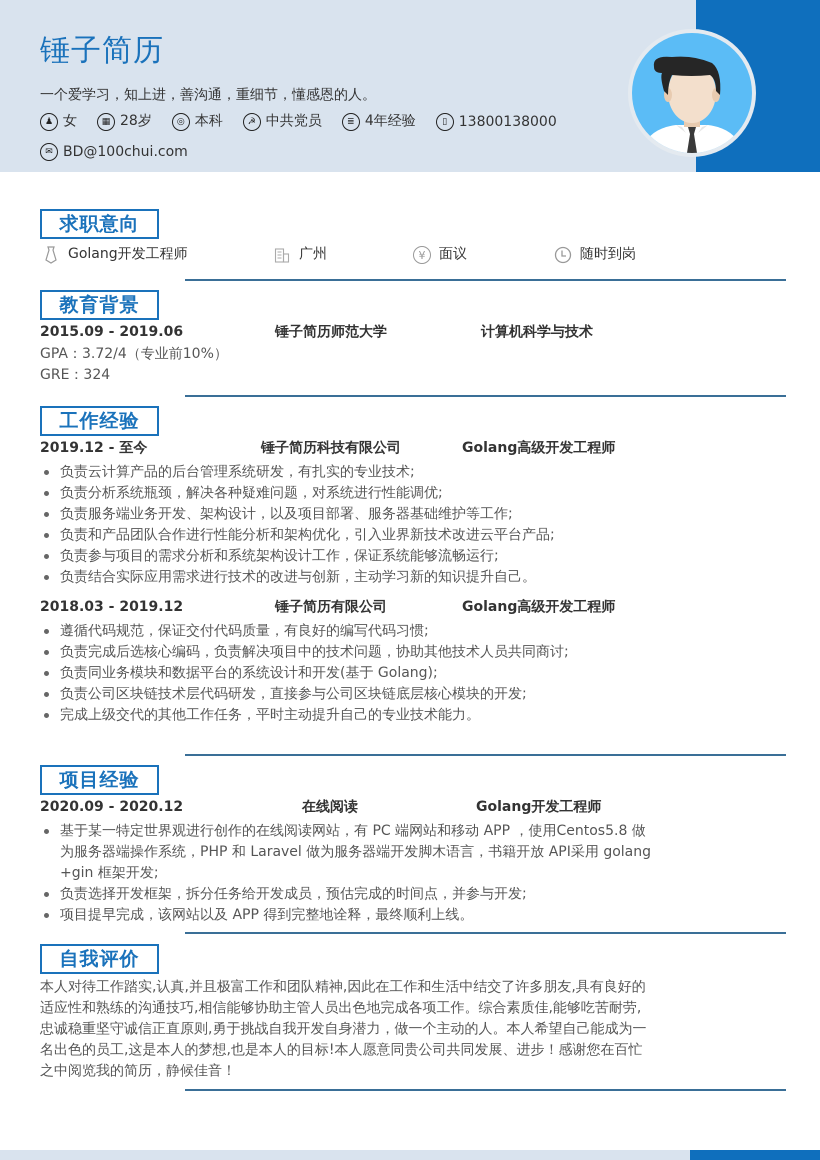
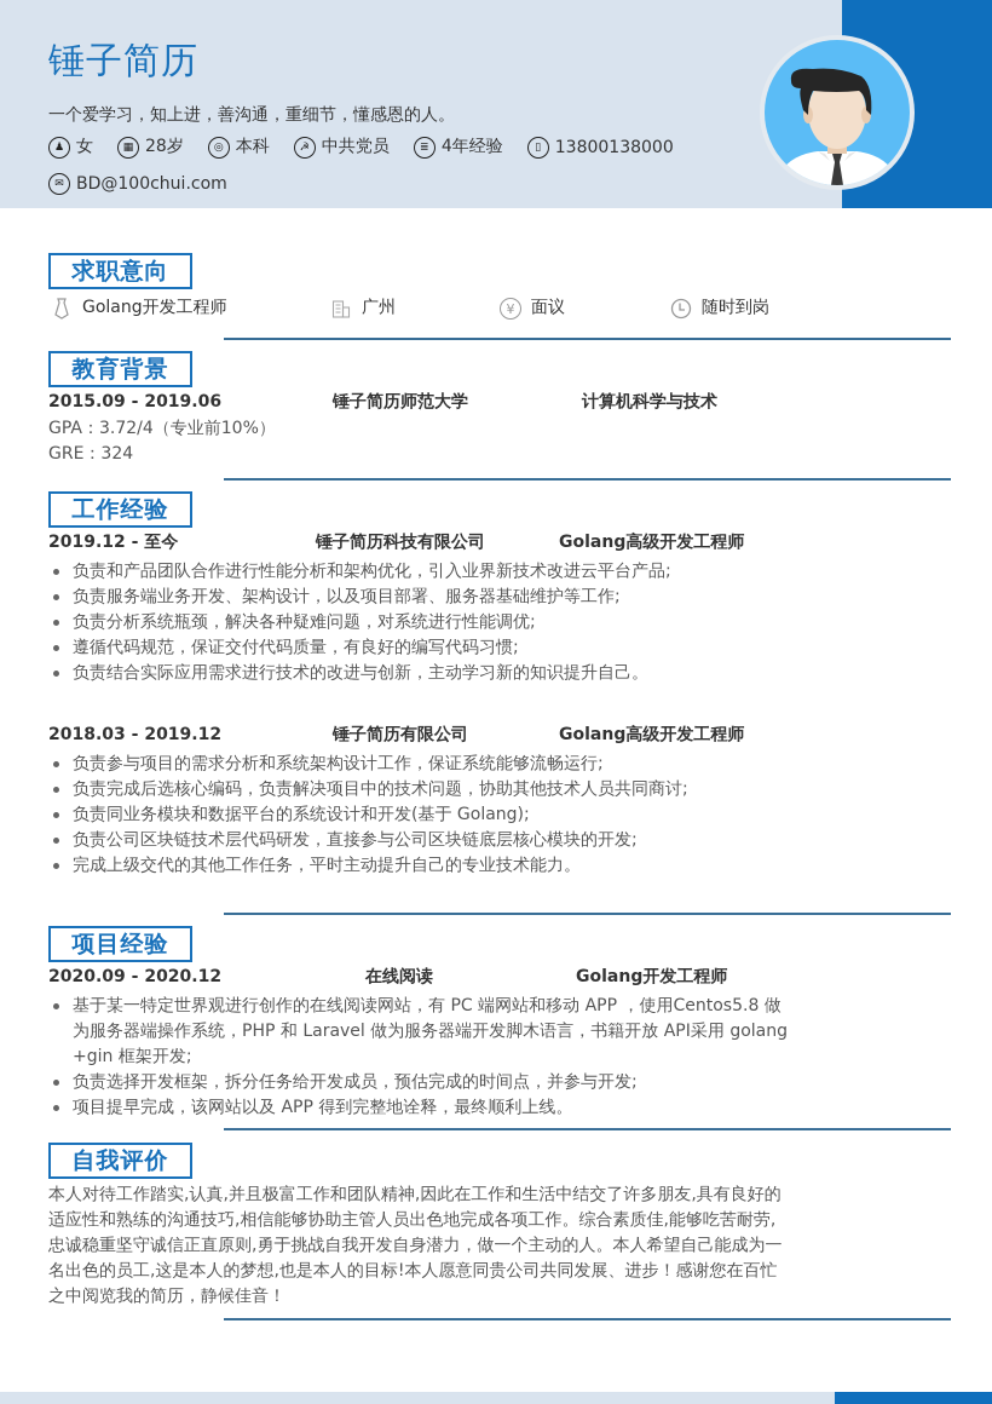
  锤子简历
  一个爱学习，知上进，善沟通，重细节，懂感恩的人。
  ♟
  女
  ▦
  28岁
  ◎
  本科
  ☭
  中共党员
  ≣
  4年经验
  ▯
  13800138000
  ✉
  BD@100chui.com
  求职意向
  Golang开发工程师
  广州
  ¥
  面议
  随时到岗
  教育背景
  2015.09 - 2019.06
  锤子简历师范大学
  计算机科学与技术
  GPA：3.72/4（专业前10%）
  GRE：324
  工作经验
  2019.12 - 至今
  锤子简历科技有限公司
  Golang高级开发工程师
- 负责云计算产品的后台管理系统研发，有扎实的专业技术;
- 负责分析系统瓶颈，解决各种疑难问题，对系统进行性能调优;
+ 负责和产品团队合作进行性能分析和架构优化，引入业界新技术改进云平台产品;
  负责服务端业务开发、架构设计，以及项目部署、服务器基础维护等工作;
- 负责和产品团队合作进行性能分析和架构优化，引入业界新技术改进云平台产品;
+ 负责分析系统瓶颈，解决各种疑难问题，对系统进行性能调优;
- 负责参与项目的需求分析和系统架构设计工作，保证系统能够流畅运行;
+ 遵循代码规范，保证交付代码质量，有良好的编写代码习惯;
  负责结合实际应用需求进行技术的改进与创新，主动学习新的知识提升自己。
  2018.03 - 2019.12
  锤子简历有限公司
  Golang高级开发工程师
- 遵循代码规范，保证交付代码质量，有良好的编写代码习惯;
+ 负责参与项目的需求分析和系统架构设计工作，保证系统能够流畅运行;
  负责完成后选核心编码，负责解决项目中的技术问题，协助其他技术人员共同商讨;
  负责同业务模块和数据平台的系统设计和开发(基于 Golang);
  负责公司区块链技术层代码研发，直接参与公司区块链底层核心模块的开发;
  完成上级交代的其他工作任务，平时主动提升自己的专业技术能力。
  项目经验
  2020.09 - 2020.12
  在线阅读
  Golang开发工程师
  基于某一特定世界观进行创作的在线阅读网站，有 PC 端网站和移动 APP ，使用Centos5.8 做为服务器端操作系统，PHP 和 Laravel 做为服务器端开发脚木语言，书籍开放 API采用 golang +gin 框架开发;
  负责选择开发框架，拆分任务给开发成员，预估完成的时间点，并参与开发;
  项目提早完成，该网站以及 APP 得到完整地诠释，最终顺利上线。
  自我评价
  本人对待工作踏实,认真,并且极富工作和团队精神,因此在工作和生活中结交了许多朋友,具有良好的适应性和熟练的沟通技巧,相信能够协助主管人员出色地完成各项工作。综合素质佳,能够吃苦耐劳,忠诚稳重坚守诚信正直原则,勇于挑战自我开发自身潜力，做一个主动的人。本人希望自己能成为一名出色的员工,这是本人的梦想,也是本人的目标!本人愿意同贵公司共同发展、进步！感谢您在百忙之中阅览我的简历，静候佳音！
